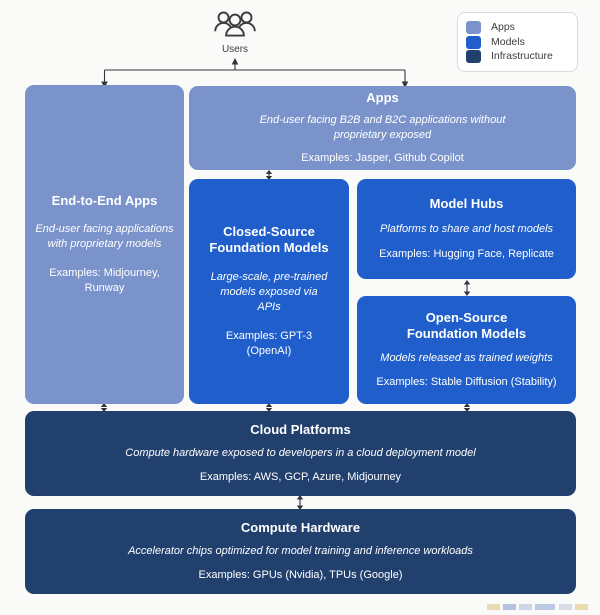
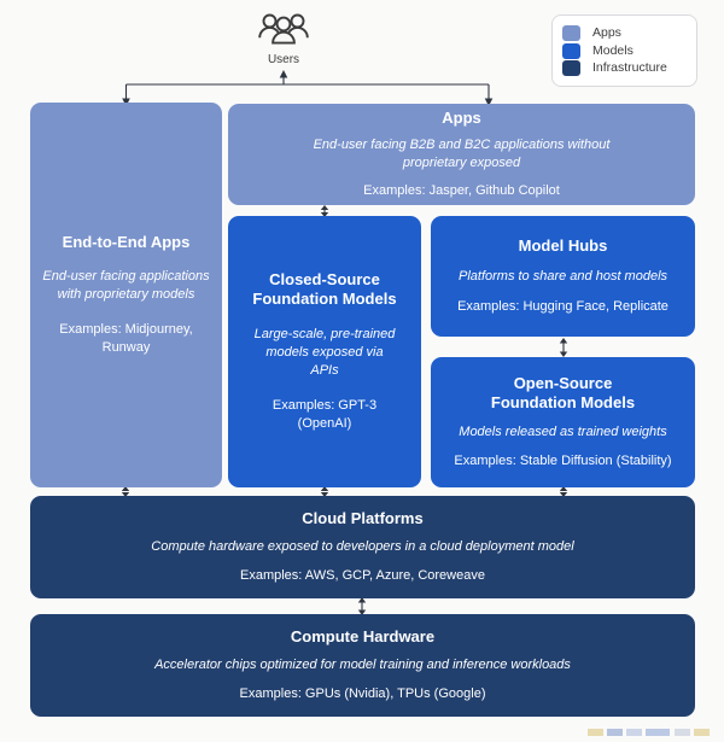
  Apps
  Models
  Infrastructure
  Users
  End-to-End Apps
  End-user facing applications with proprietary models
  Examples: Midjourney, Runway
  Apps
  End-user facing B2B and B2C applications without proprietary exposed
  Examples: Jasper, Github Copilot
  Closed-Source Foundation Models
  Large-scale, pre-trained models exposed via APIs
  Examples: GPT-3 (OpenAI)
  Model Hubs
  Platforms to share and host models
  Examples: Hugging Face, Replicate
  Open-Source Foundation Models
  Models released as trained weights
  Examples: Stable Diffusion (Stability)
  Cloud Platforms
  Compute hardware exposed to developers in a cloud deployment model
- Examples: AWS, GCP, Azure, Midjourney
+ Examples: AWS, GCP, Azure, Coreweave
  Compute Hardware
  Accelerator chips optimized for model training and inference workloads
  Examples: GPUs (Nvidia), TPUs (Google)
